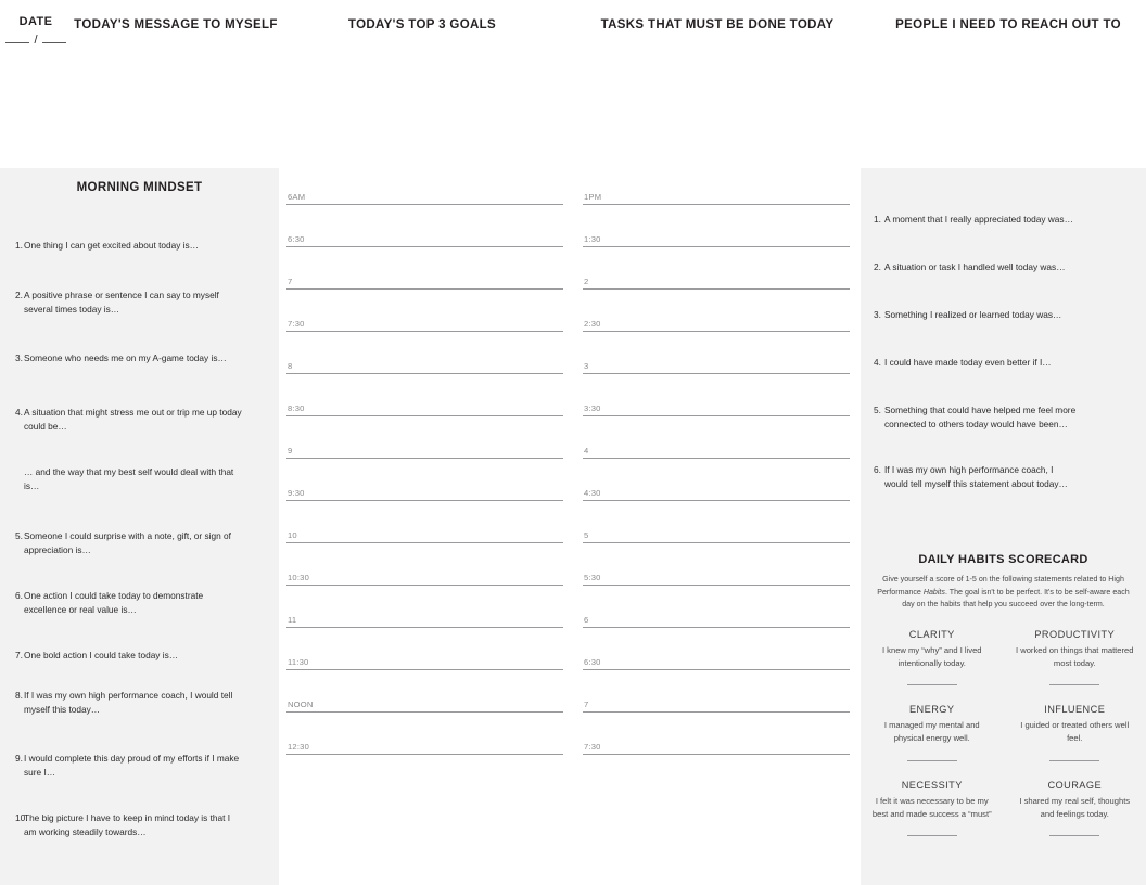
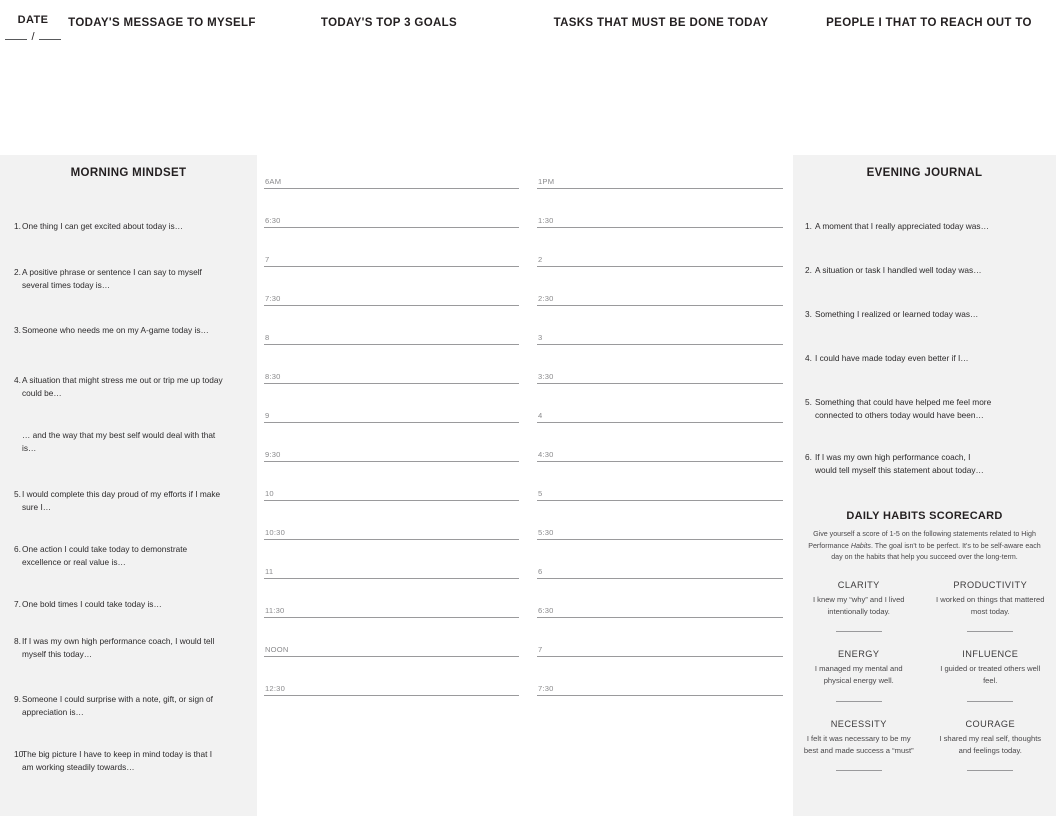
  DATE
  /
  TODAY'S MESSAGE TO MYSELF
  TODAY'S TOP 3 GOALS
  TASKS THAT MUST BE DONE TODAY
- PEOPLE I NEED TO REACH OUT TO
+ PEOPLE I THAT TO REACH OUT TO
  MORNING MINDSET
  1.
  One thing I can get excited about today is…
  2.
  A positive phrase or sentence I can say to myself several times today is…
  3.
  Someone who needs me on my A-game today is…
  4.
  A situation that might stress me out or trip me up today could be…
  … and the way that my best self would deal with that is…
  5.
- Someone I could surprise with a note, gift, or sign of appreciation is…
+ I would complete this day proud of my efforts if I make sure I…
  6.
  One action I could take today to demonstrate excellence or real value is…
  7.
- One bold action I could take today is…
+ One bold times I could take today is…
  8.
  If I was my own high performance coach, I would tell myself this today…
  9.
- I would complete this day proud of my efforts if I make sure I…
+ Someone I could surprise with a note, gift, or sign of appreciation is…
  10.
  The big picture I have to keep in mind today is that I am working steadily towards…
  6AM
  6:30
  7
  7:30
  8
  8:30
  9
  9:30
  10
  10:30
  11
  11:30
  NOON
  12:30
  1PM
  1:30
  2
  2:30
  3
  3:30
  4
  4:30
  5
  5:30
  6
  6:30
  7
  7:30
+ EVENING JOURNAL
  1.
  A moment that I really appreciated today was…
  2.
  A situation or task I handled well today was…
  3.
  Something I realized or learned today was…
  4.
  I could have made today even better if I…
  5.
  Something that could have helped me feel more connected to others today would have been…
  6.
  If I was my own high performance coach, I would tell myself this statement about today…
  DAILY HABITS SCORECARD
  Give yourself a score of 1-5 on the following statements related to High Performance Habits. The goal isn't to be perfect. It's to be self-aware each day on the habits that help you succeed over the long-term.
  CLARITY
  I knew my “why” and I lived intentionally today.
  PRODUCTIVITY
  I worked on things that mattered most today.
  ENERGY
  I managed my mental and physical energy well.
  INFLUENCE
  I guided or treated others well feel.
  NECESSITY
  I felt it was necessary to be my best and made success a “must”
  COURAGE
  I shared my real self, thoughts and feelings today.
